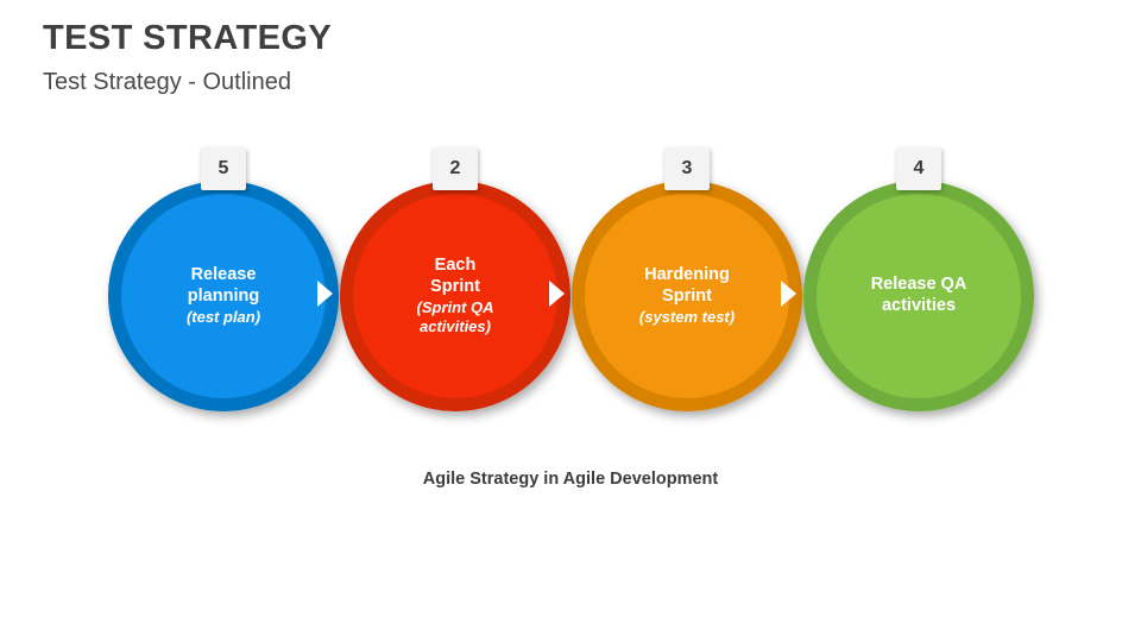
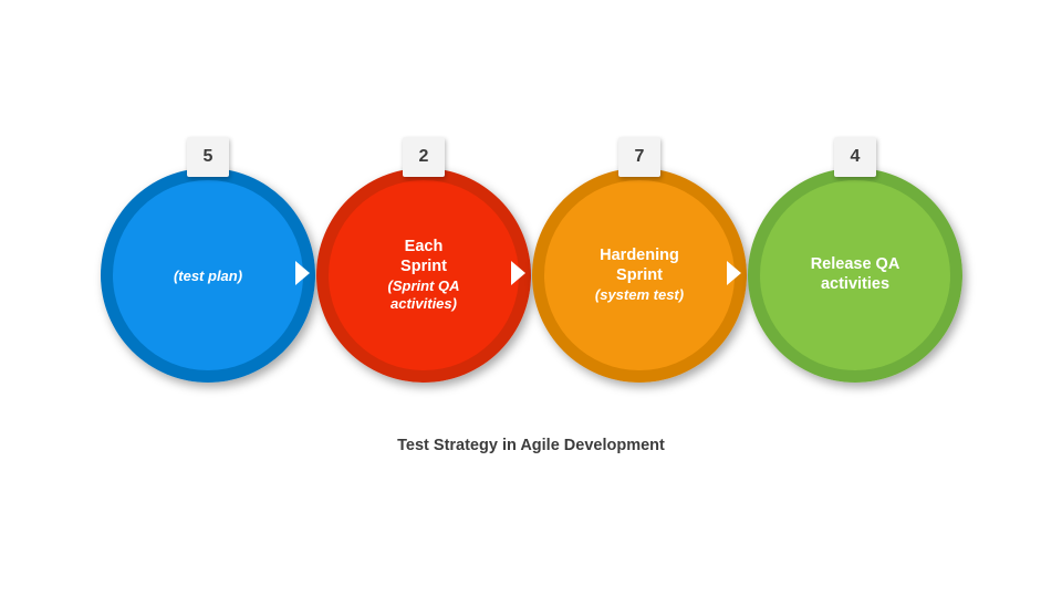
- TEST STRATEGY
- Test Strategy - Outlined
  5
- Release
- planning
  (test plan)
  2
  Each
  Sprint
  (Sprint QA
  activities)
- 3
+ 7
  Hardening
  Sprint
  (system test)
  4
  Release QA
  activities
- Agile Strategy in Agile Development
+ Test Strategy in Agile Development
